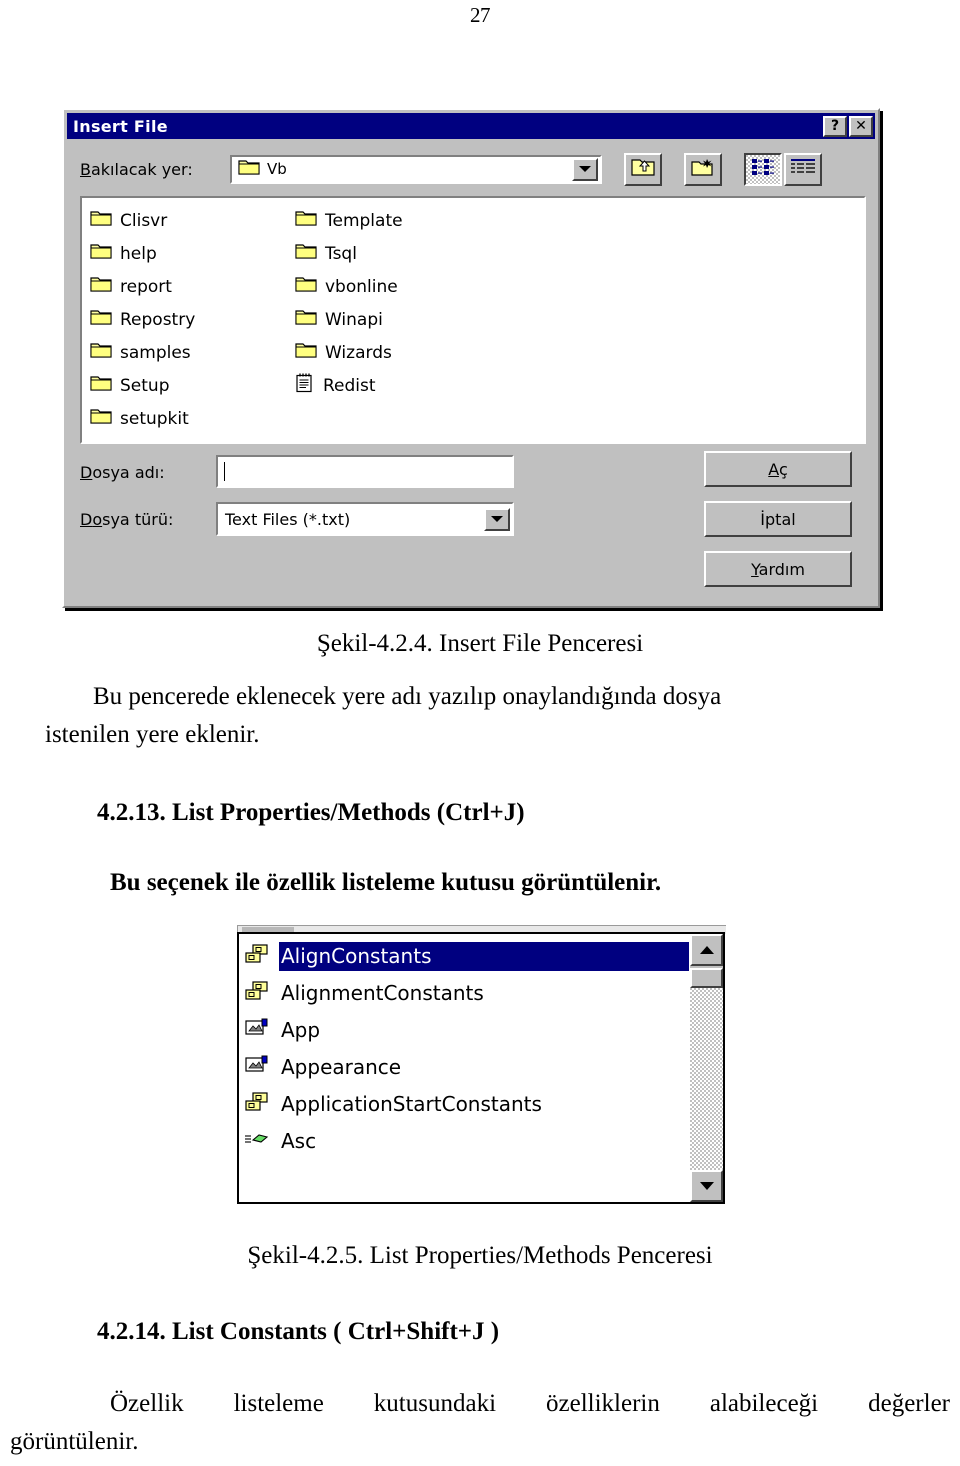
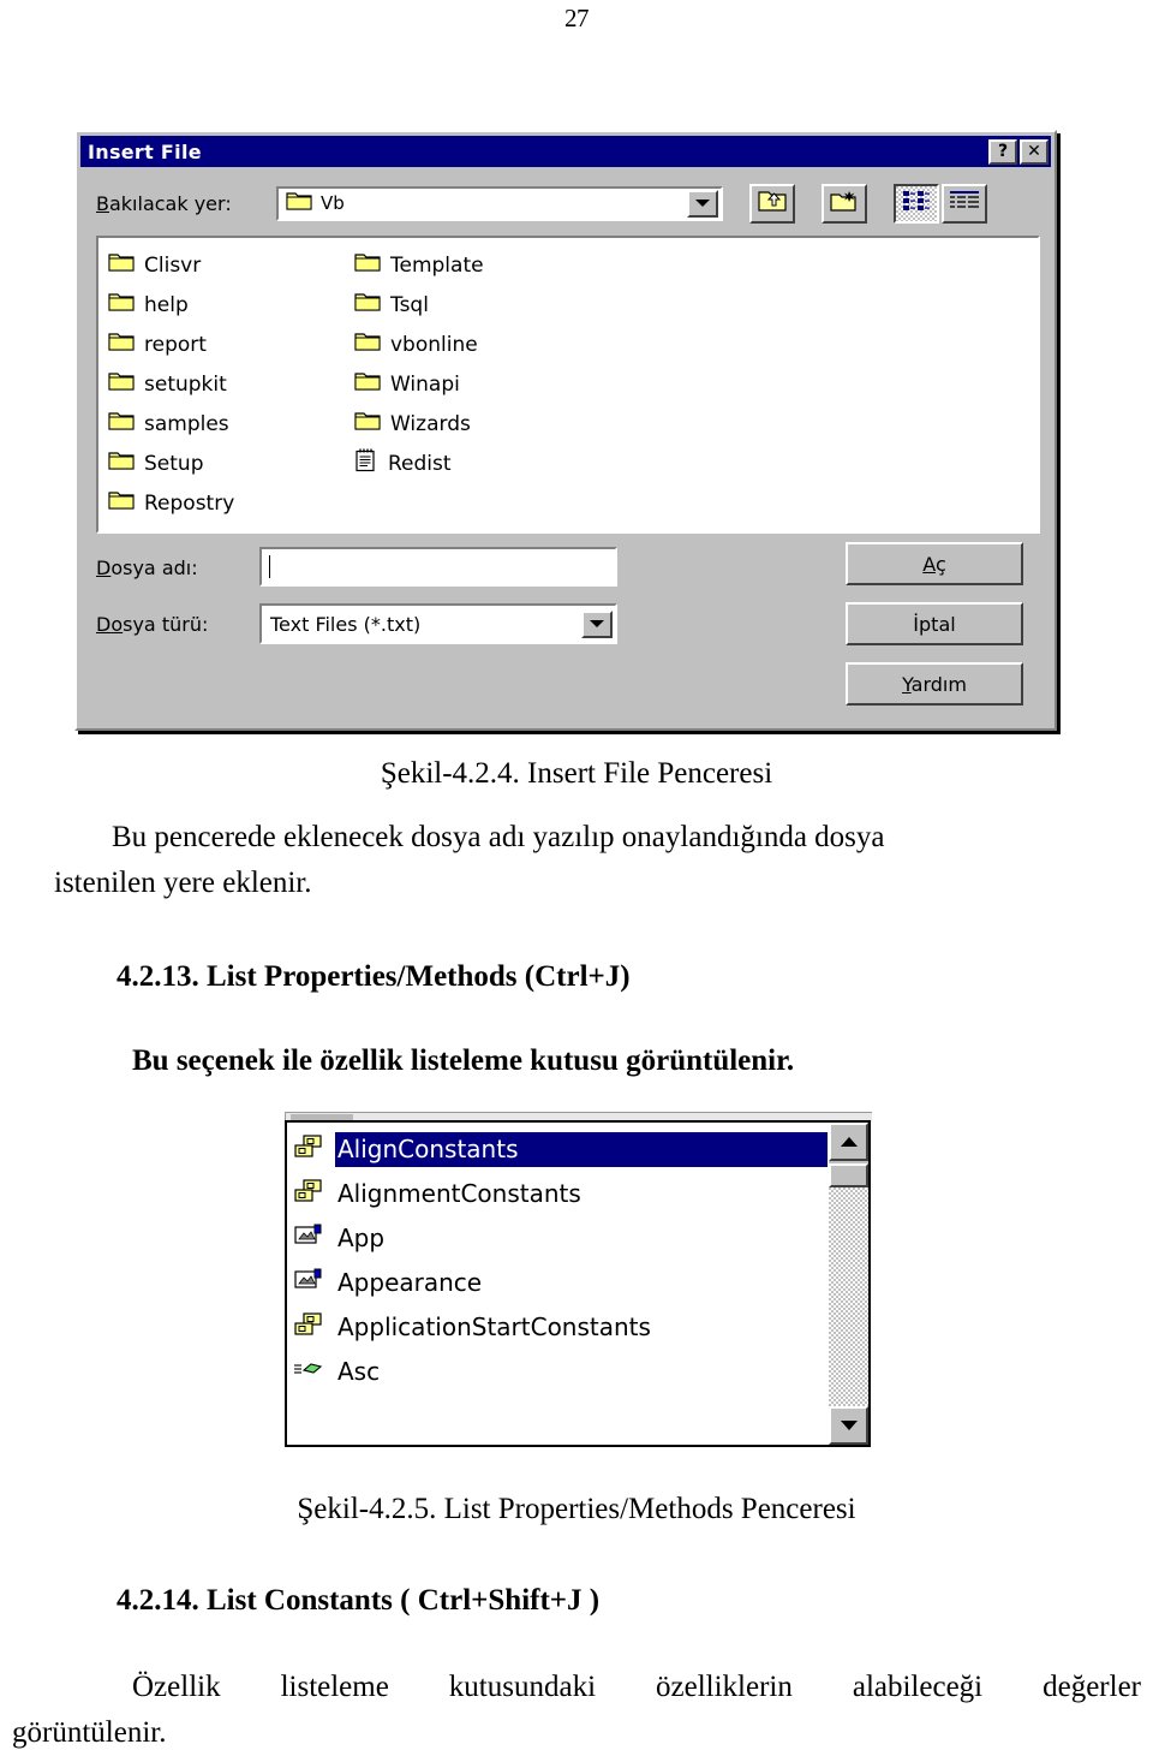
  27
  Insert File
  ?
  ✕
  Bakılacak yer:
  Vb
  Clisvr
  help
  report
- Repostry
+ setupkit
  samples
  Setup
- setupkit
+ Repostry
  Template
  Tsql
  vbonline
  Winapi
  Wizards
  Redist
  Dosya adı:
  Dosya türü:
  Text Files (*.txt)
  Aç
  İptal
  Yardım
  Şekil-4.2.4. Insert File Penceresi
- Bu pencerede eklenecek yere adı yazılıp onaylandığında dosya
+ Bu pencerede eklenecek dosya adı yazılıp onaylandığında dosya
  istenilen yere eklenir.
  4.2.13. List Properties/Methods (Ctrl+J)
  Bu seçenek ile özellik listeleme kutusu görüntülenir.
  AlignConstants
  AlignmentConstants
  App
  Appearance
  ApplicationStartConstants
  Asc
  Şekil-4.2.5. List Properties/Methods Penceresi
  4.2.14. List Constants ( Ctrl+Shift+J )
  Özellik listeleme kutusundaki özelliklerin alabileceği değerler
  görüntülenir.
